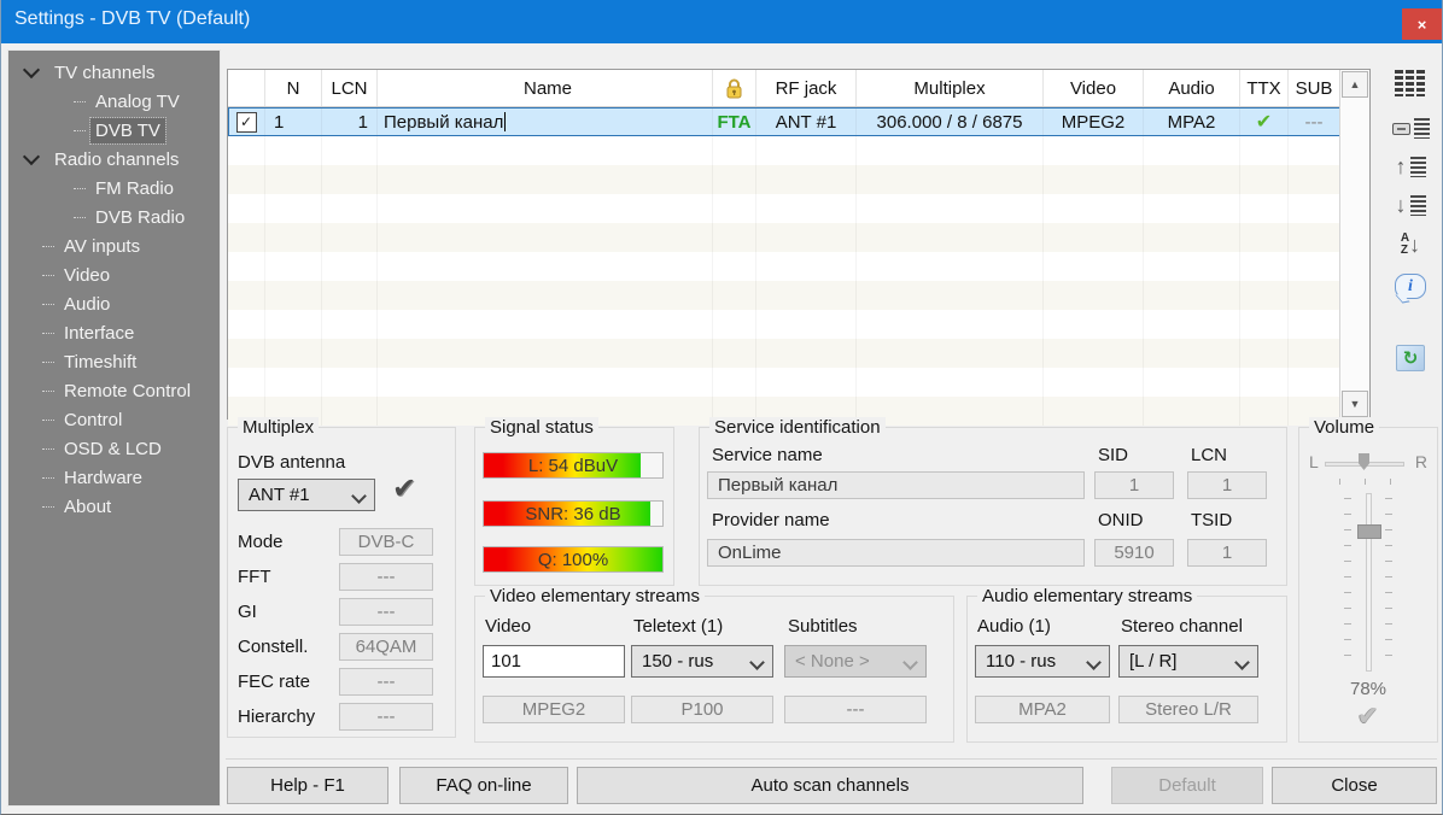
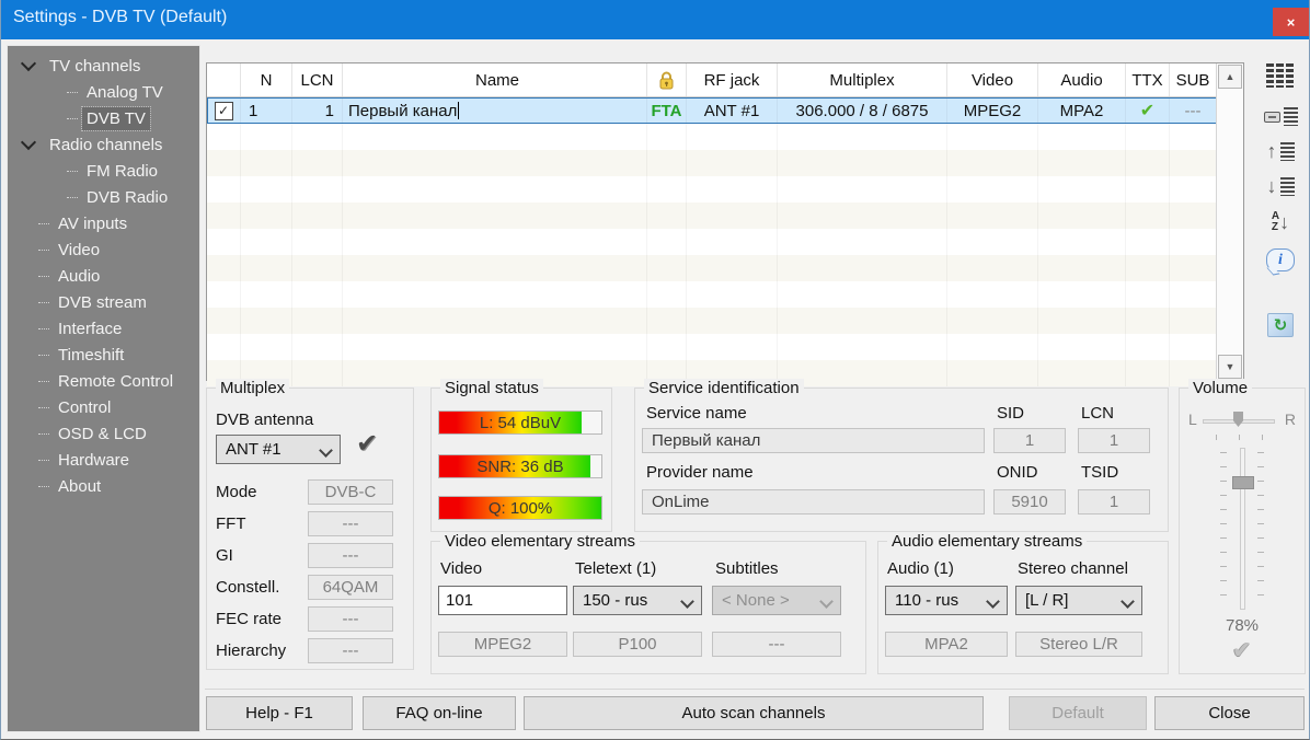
  Settings - DVB TV (Default)
  ×
  TV channels
  Analog TV
  DVB TV
  Radio channels
  FM Radio
  DVB Radio
  AV inputs
  Video
  Audio
+ DVB stream
  Interface
  Timeshift
  Remote Control
  Control
  OSD & LCD
  Hardware
  About
  N
  LCN
  Name
  RF jack
  Multiplex
  Video
  Audio
  TTX
  SUB
  ✓
  1
  1
  Первый канал
  FTA
  ANT #1
  306.000 / 8 / 6875
  MPEG2
  MPA2
  ✔
  ---
  ▲
  ▼
  ↑
  ↓
  A
  Z
  ↓
  i
  ↻
  Multiplex
  DVB antenna
  ANT #1
  ✔
  Mode
  DVB-C
  FFT
  ---
  GI
  ---
  Constell.
  64QAM
  FEC rate
  ---
  Hierarchy
  ---
  Signal status
  L: 54 dBuV
  SNR: 36 dB
  Q: 100%
  Service identification
  Service name
  SID
  LCN
  Первый канал
  1
  1
  Provider name
  ONID
  TSID
  OnLime
  5910
  1
  Video elementary streams
  Video
  Teletext (1)
  Subtitles
  101
  150 - rus
  < None >
  MPEG2
  P100
  ---
  Audio elementary streams
  Audio (1)
  Stereo channel
  110 - rus
  [L / R]
  MPA2
  Stereo L/R
  Volume
  L
  R
  78%
  ✔
  Help - F1
  FAQ on-line
  Auto scan channels
  Default
  Close
